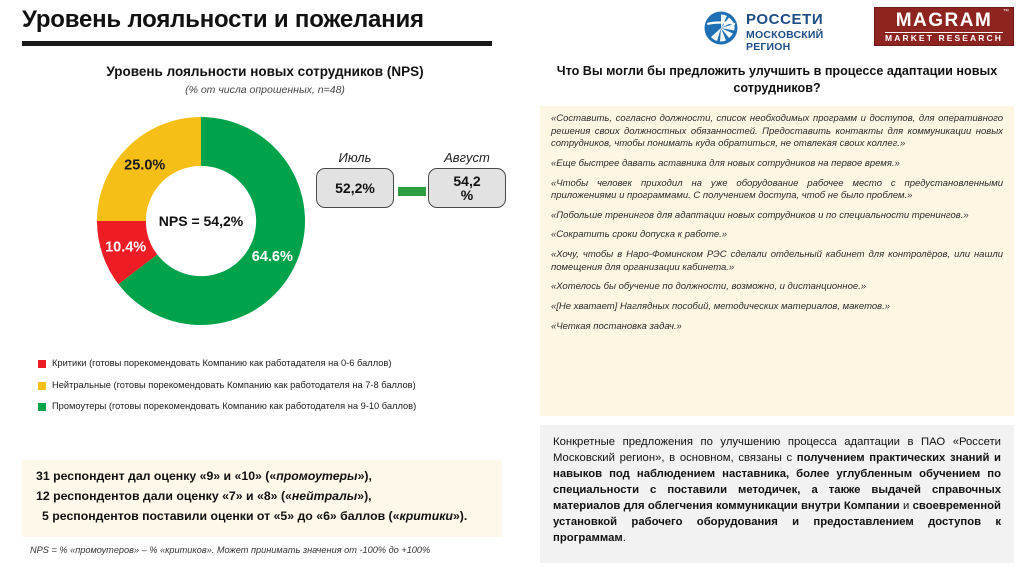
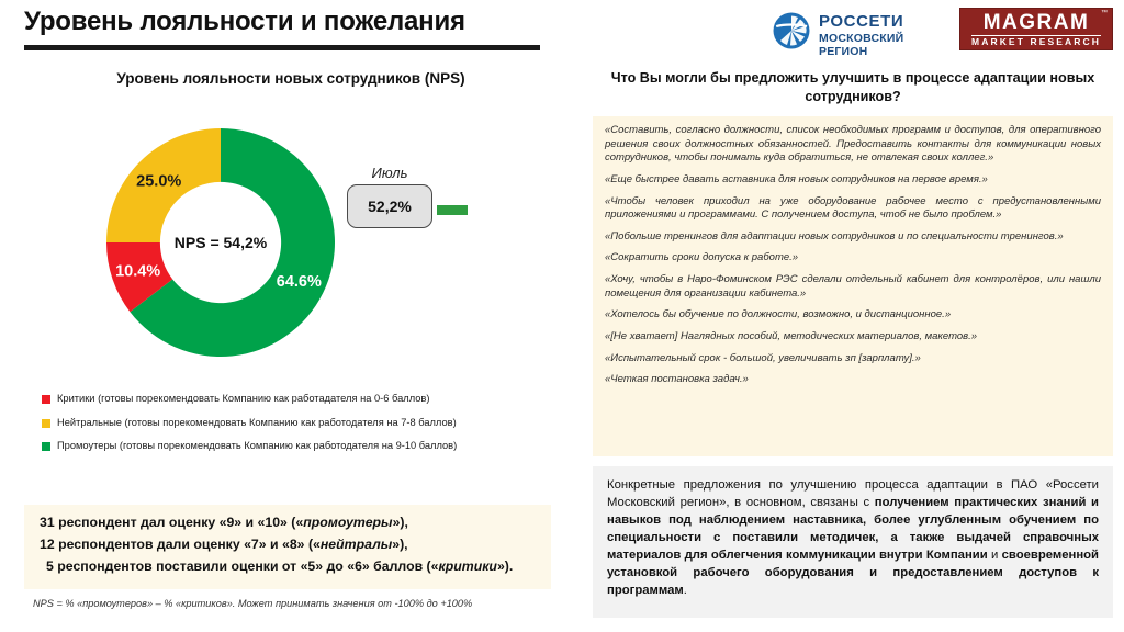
  Уровень лояльности и пожелания
  РОССЕТИ
  МОСКОВСКИЙ РЕГИОН
  MAGRAM
  MARKET RESEARCH
  Уровень лояльности новых сотрудников (NPS)
- (% от числа опрошенных, n=48)
  64.6%
  10.4%
  25.0%
  NPS = 54,2%
  Июль
  52,2%
- Август
- 54,2
- %
  Критики (готовы порекомендовать Компанию как работадателя на 0-6 баллов)
  Нейтральные (готовы порекомендовать Компанию как работодателя на 7-8 баллов)
  Промоутеры (готовы порекомендовать Компанию как работодателя на 9-10 баллов)
  31 респондент дал оценку «9» и «10» («промоутеры»),
  12 респондентов дали оценку «7» и «8» («нейтралы»),
  5 респондентов поставили оценки от «5» до «6» баллов («критики»).
  NPS = % «промоутеров» – % «критиков». Может принимать значения от -100% до +100%
  Что Вы могли бы предложить улучшить в процессе адаптации новых сотрудников?
  «Составить, согласно должности, список необходимых программ и доступов, для оперативного решения своих должностных обязанностей. Предоставить контакты для коммуникации новых сотрудников, чтобы понимать куда обратиться, не отвлекая своих коллег.»
  «Еще быстрее давать аставника для новых сотрудников на первое время.»
  «Чтобы человек приходил на уже оборудование рабочее место с предустановленными приложениями и программами. С получением доступа, чтоб не было проблем.»
  «Побольше тренингов для адаптации новых сотрудников и по специальности тренингов.»
  «Сократить сроки допуска к работе.»
  «Хочу, чтобы в Наро-Фоминском РЭС сделали отдельный кабинет для контролёров, или нашли помещения для организации кабинета.»
  «Хотелось бы обучение по должности, возможно, и дистанционное.»
  «[Не хватает] Наглядных пособий, методических материалов, макетов.»
+ «Испытательный срок - большой, увеличивать зп [зарплату].»
  «Четкая постановка задач.»
  Конкретные предложения по улучшению процесса адаптации в ПАО «Россети Московский регион», в основном, связаны с получением практических знаний и навыков под наблюдением наставника, более углубленным обучением по специальности с поставили методичек, а также выдачей справочных материалов для облегчения коммуникации внутри Компании и своевременной установкой рабочего оборудования и предоставлением доступов к программам.
